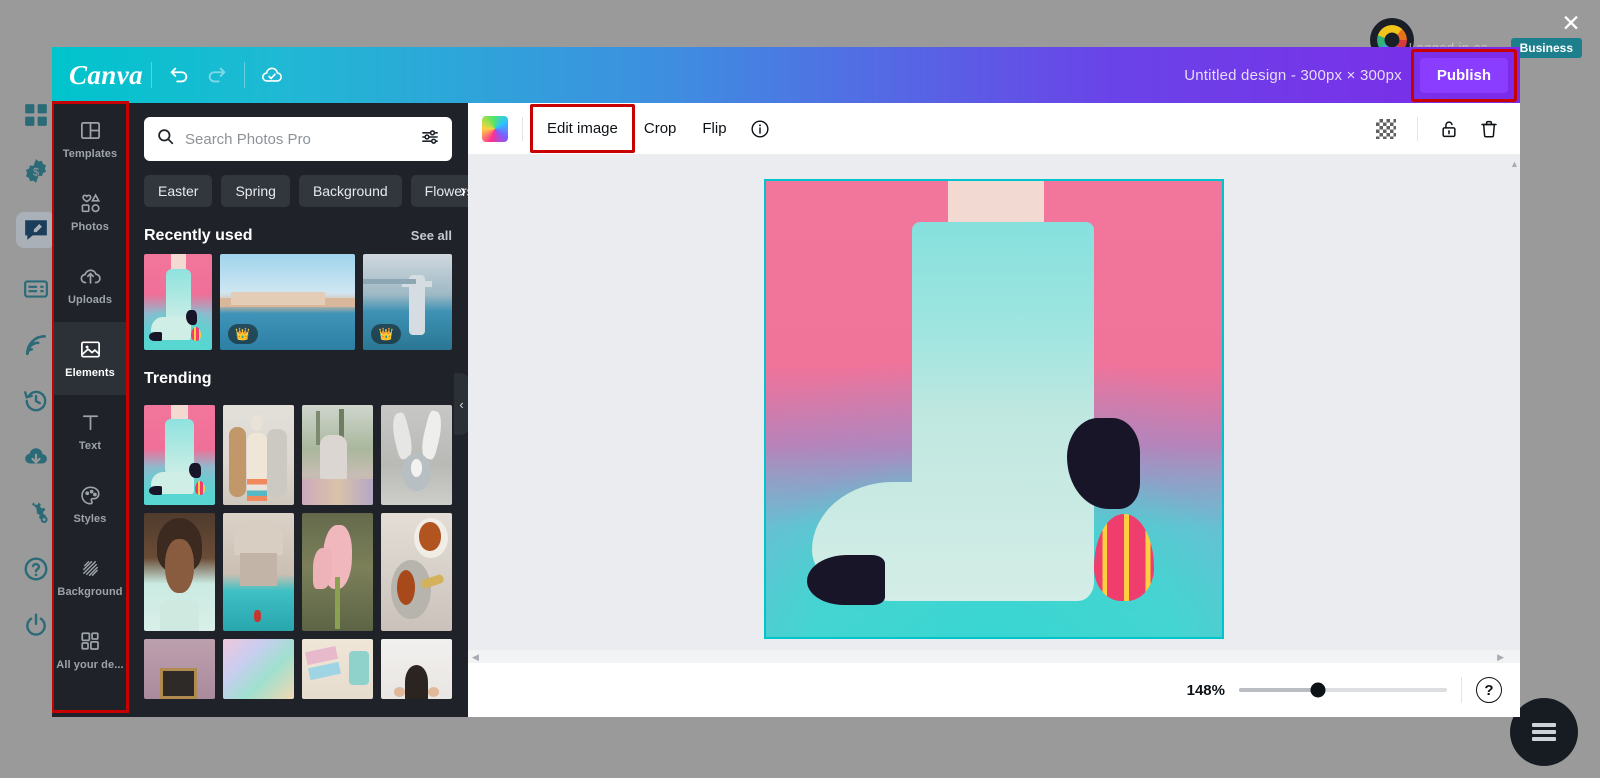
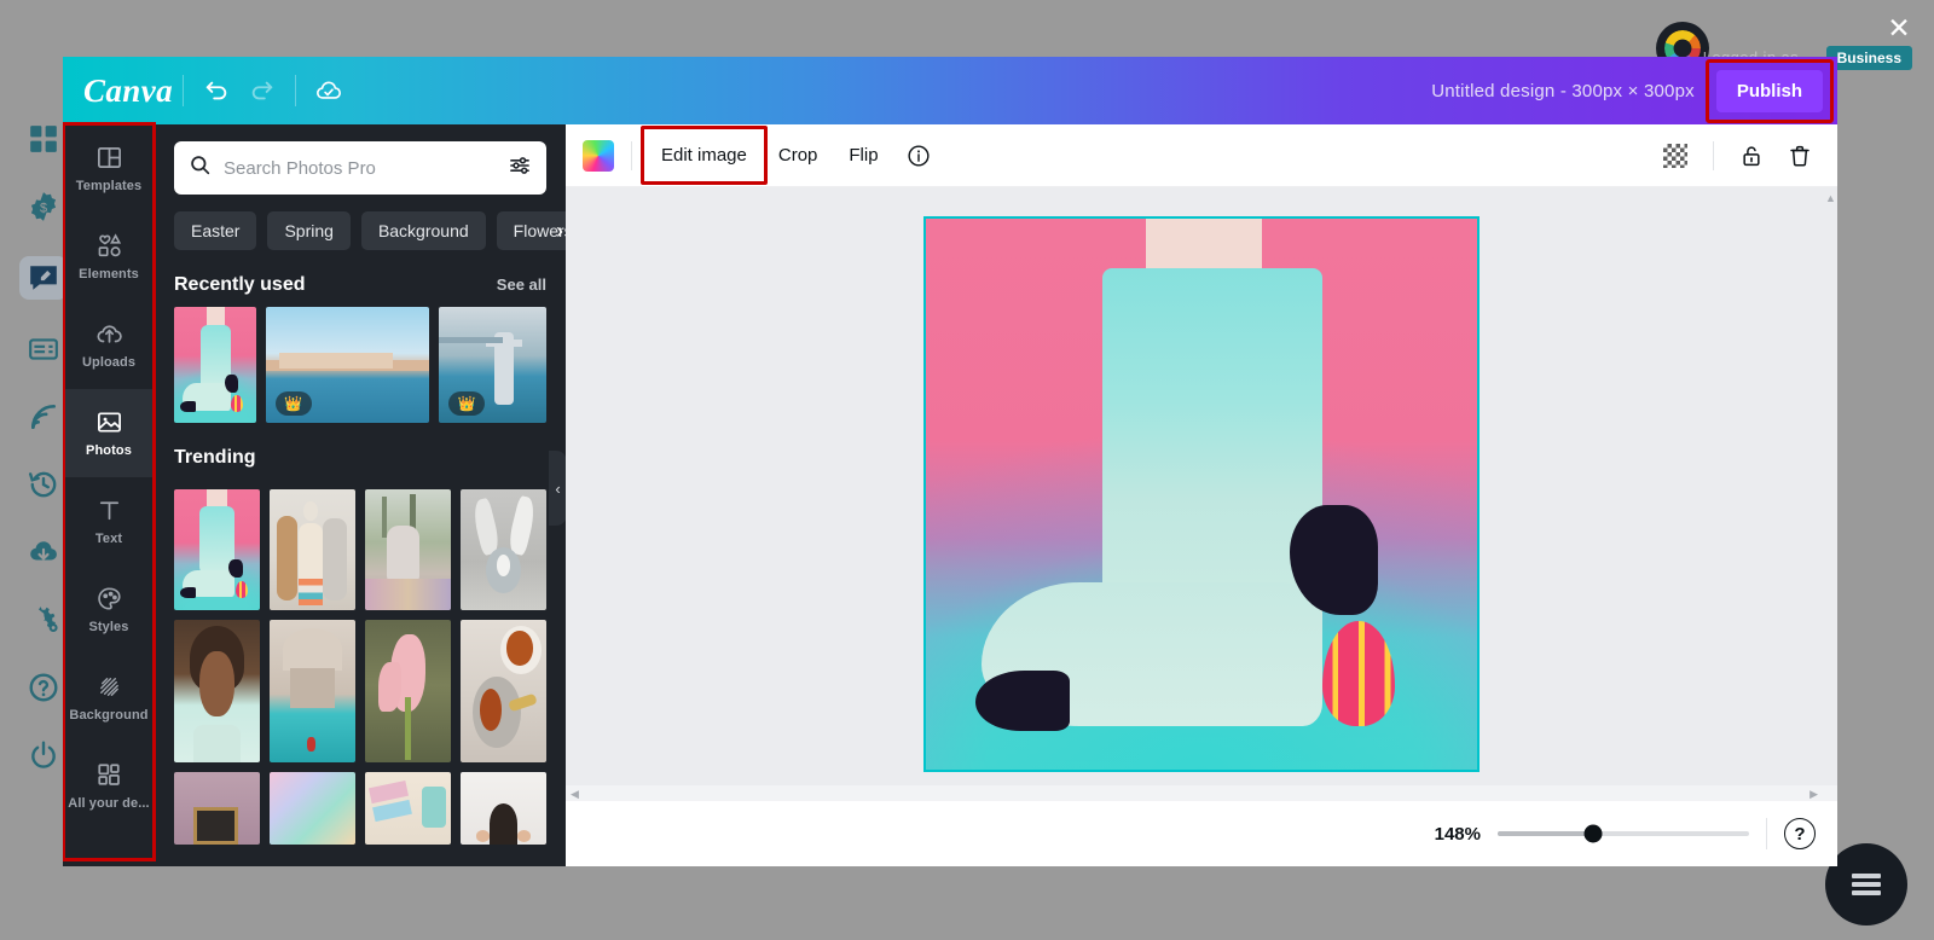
  $
  ✕
  Business
  Canva
  Untitled design - 300px × 300px
  Publish
  Templates
- Photos
+ Elements
  Uploads
- Elements
+ Photos
  Text
  Styles
  Background
  All your de...
  Search Photos Pro
  Easter
  Spring
  Background
  Flower
  ›
  Recently used
  See all
  👑
  👑
  Trending
  ‹
  Edit image
  Crop
  Flip
  ▲
  ◀
  ▶
  148%
  ?
